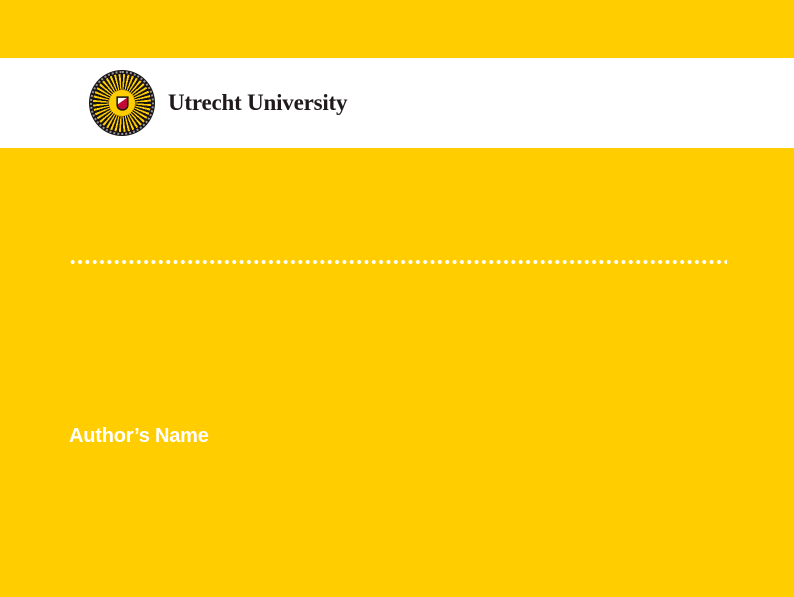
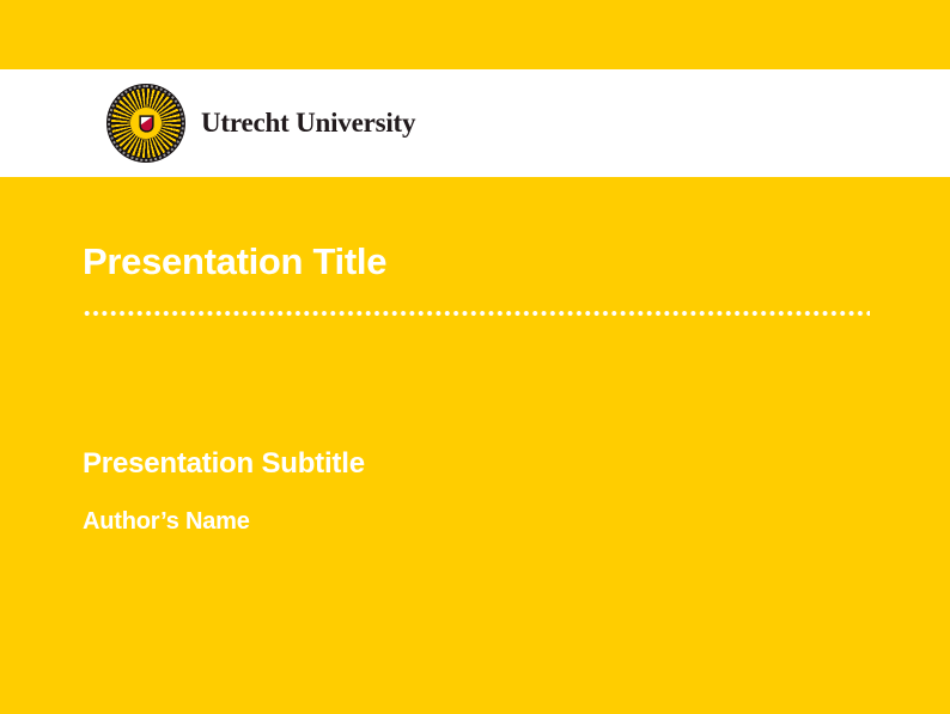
  Utrecht University
+ Presentation Title
+ Presentation Subtitle
  Author’s Name
